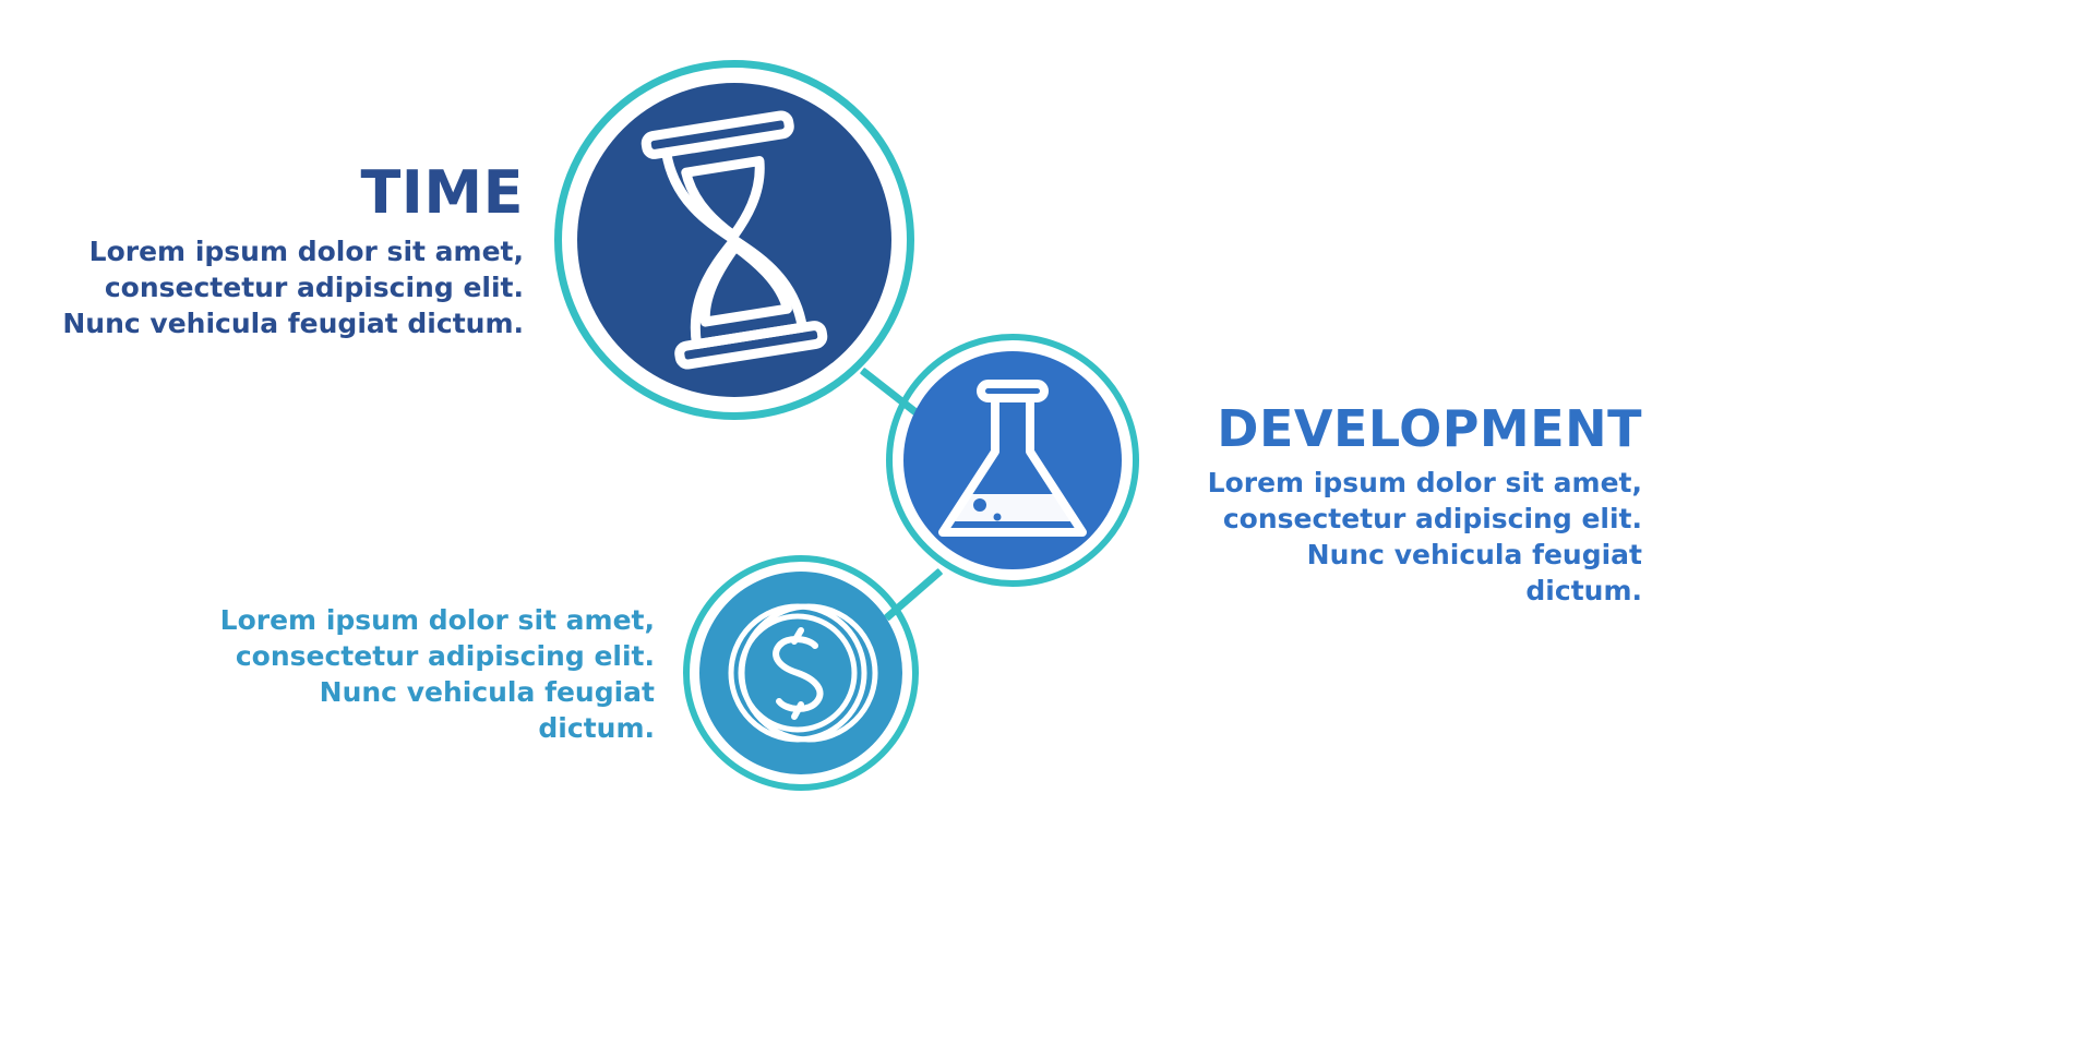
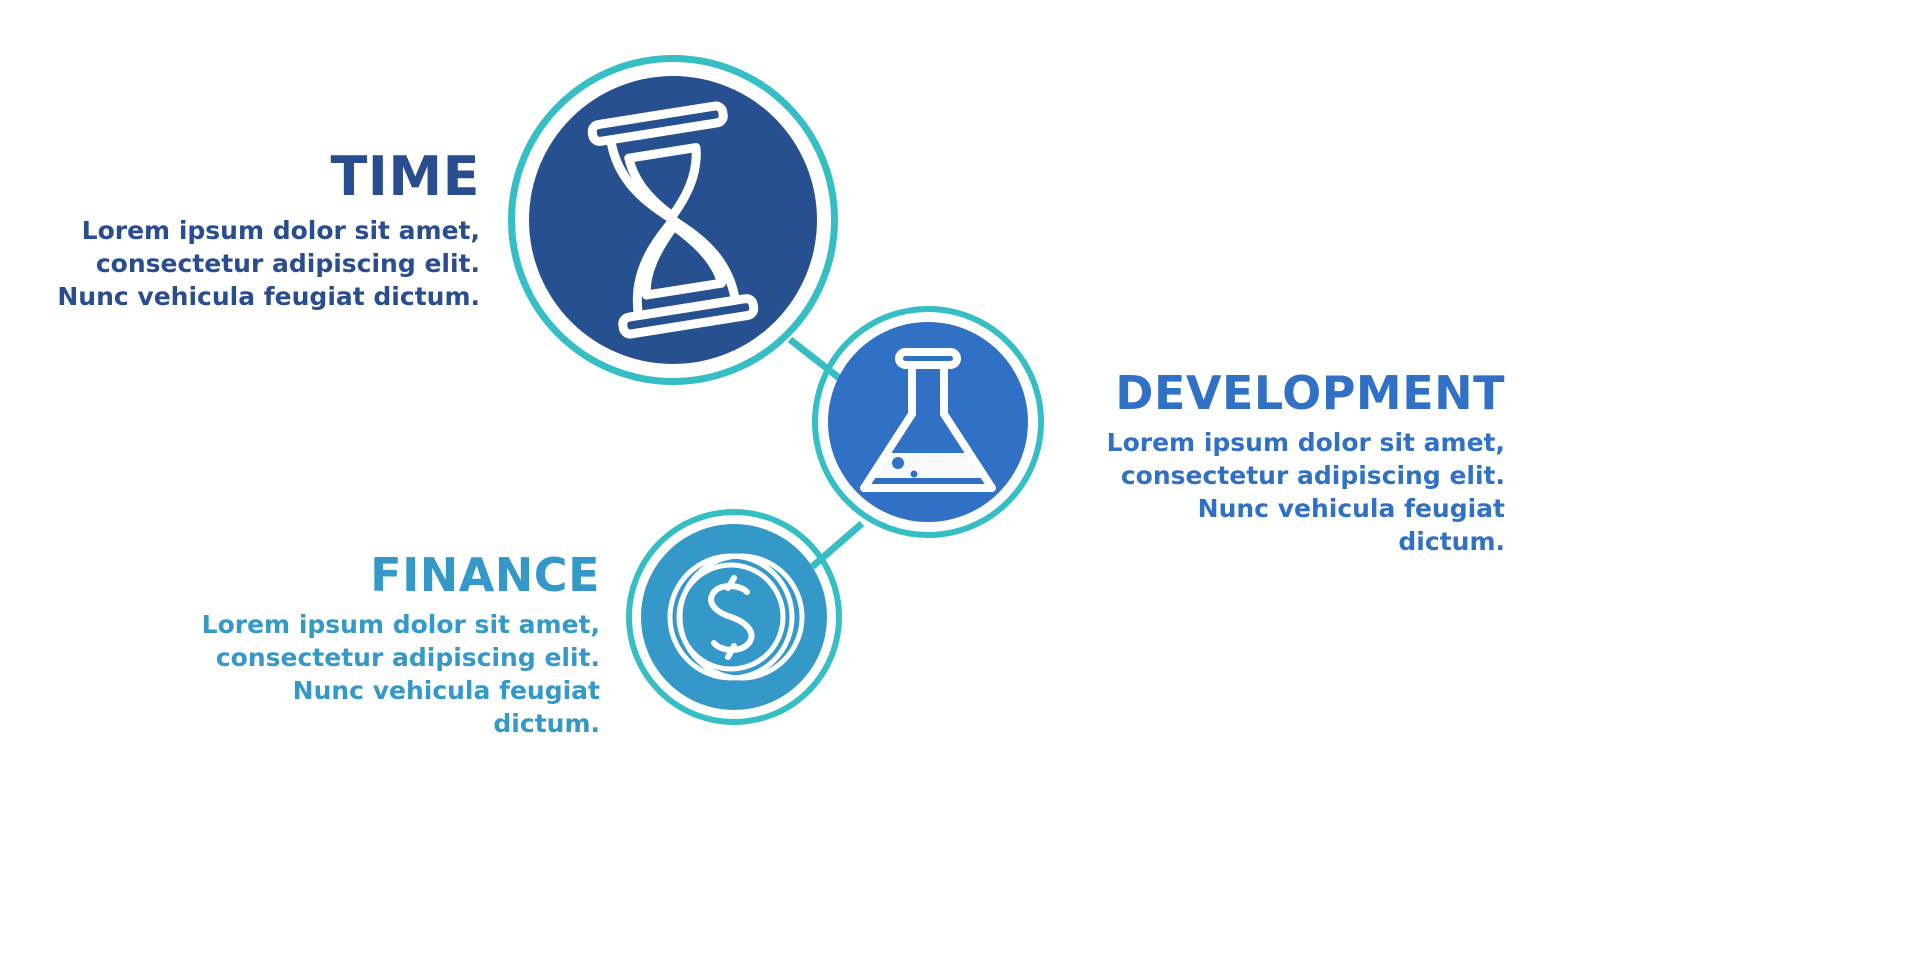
  TIME
  Lorem ipsum dolor sit amet,
  consectetur adipiscing elit.
  Nunc vehicula feugiat dictum.
  DEVELOPMENT
  Lorem ipsum dolor sit amet,
  consectetur adipiscing elit.
  Nunc vehicula feugiat dictum.
+ FINANCE
  Lorem ipsum dolor sit amet,
  consectetur adipiscing elit.
  Nunc vehicula feugiat dictum.
